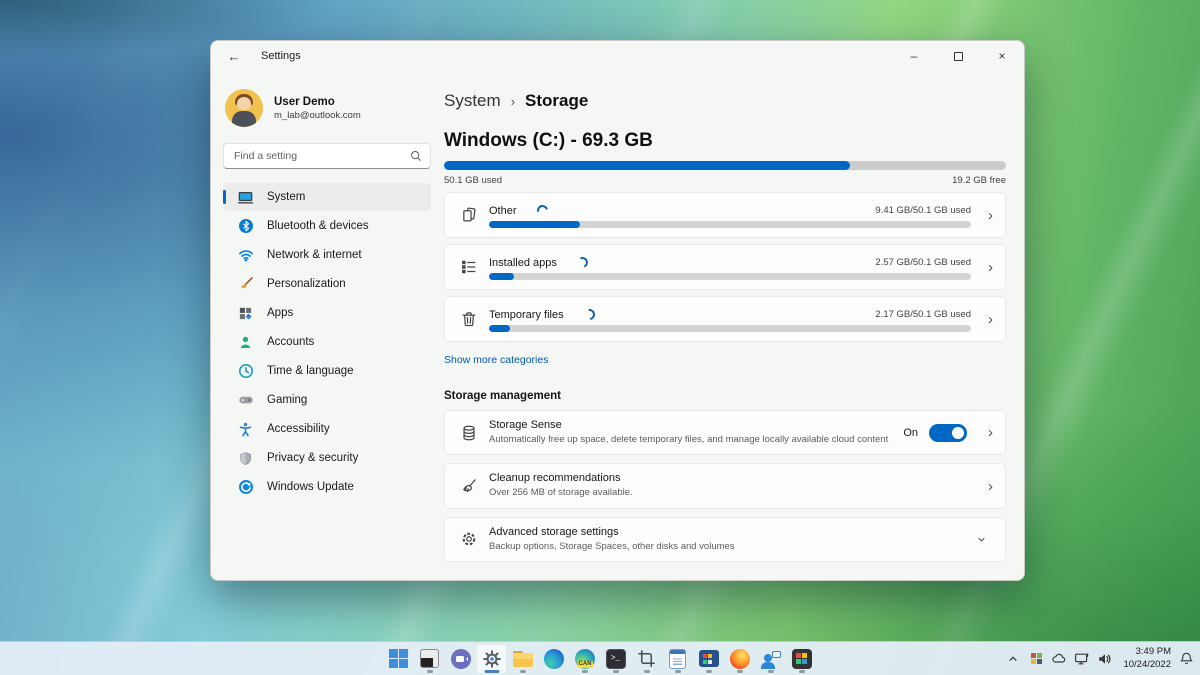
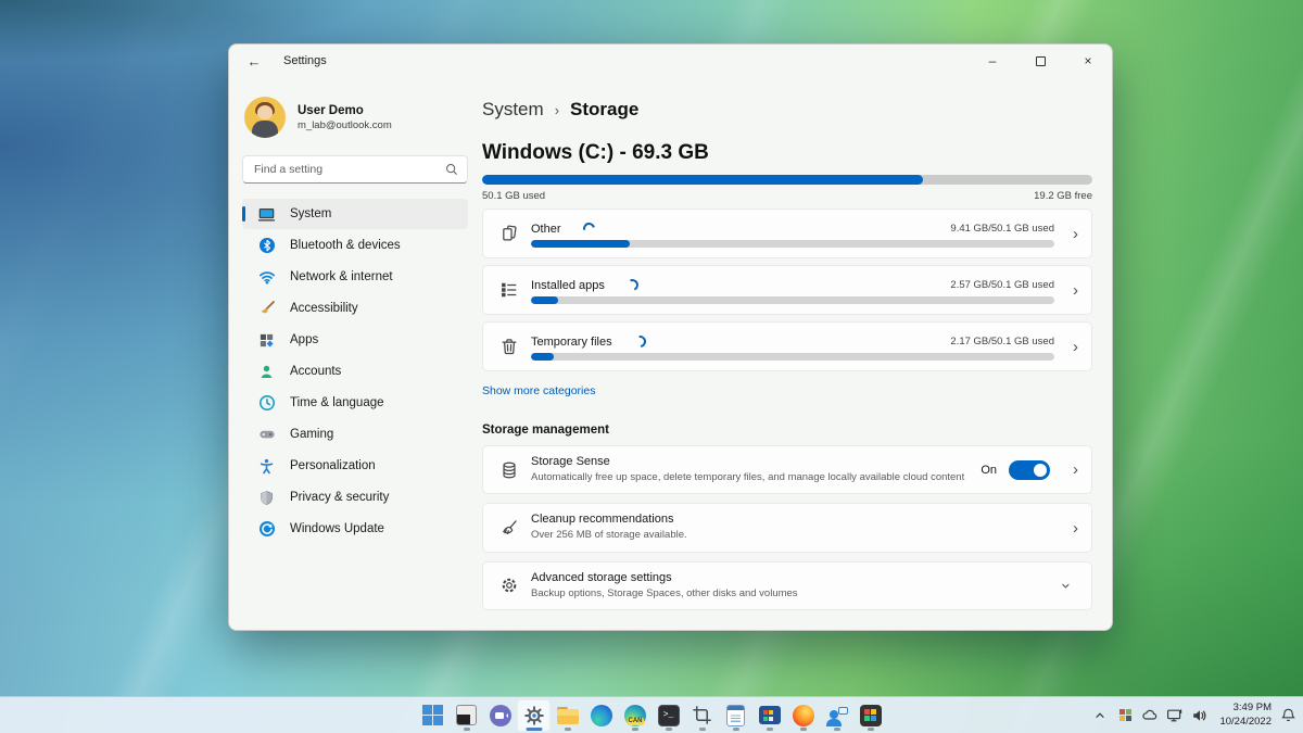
  ←
  Settings
  –
  ×
  User Demo
  m_lab@outlook.com
  Find a setting
  System
  Bluetooth & devices
  Network & internet
- Personalization
+ Accessibility
  Apps
  Accounts
  Time & language
  Gaming
- Accessibility
+ Personalization
  Privacy & security
  Windows Update
  System
  ›
  Storage
  Windows (C:) - 69.3 GB
  50.1 GB used
  19.2 GB free
  Other
  9.41 GB/50.1 GB used
  ›
  Installed apps
  2.57 GB/50.1 GB used
  ›
  Temporary files
  2.17 GB/50.1 GB used
  ›
  Show more categories
  Storage management
  Storage Sense
  Automatically free up space, delete temporary files, and manage locally available cloud content
  On
  ›
  Cleanup recommendations
  Over 256 MB of storage available.
  ›
  Advanced storage settings
  Backup options, Storage Spaces, other disks and volumes
  >_
  3:49 PM
  10/24/2022
